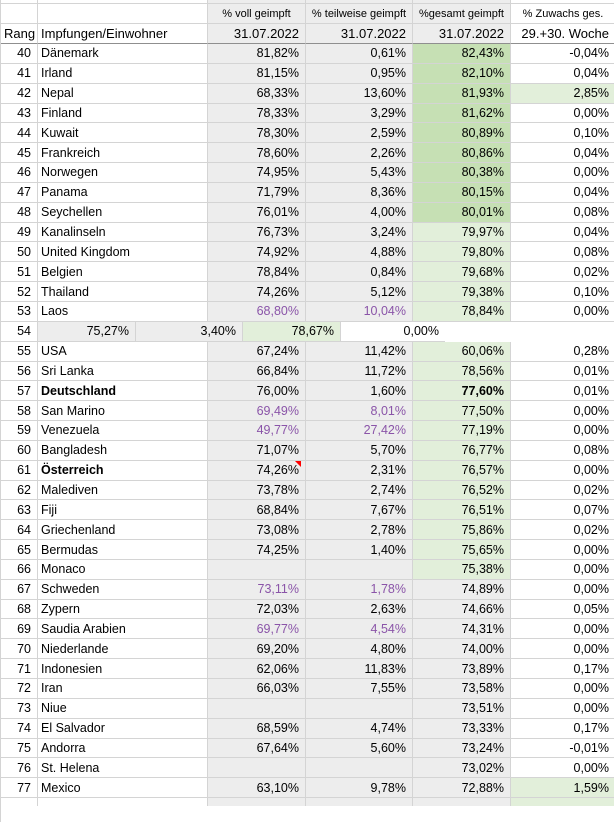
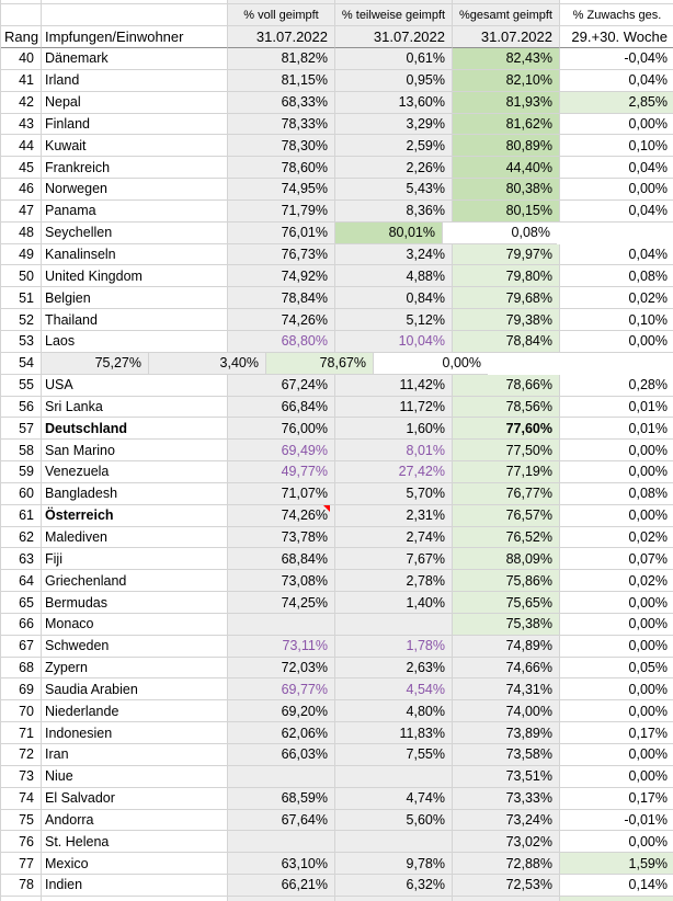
  % voll geimpft
  % teilweise geimpft
  %gesamt geimpft
  % Zuwachs ges.
  Rang
  Impfungen/Einwohner
  31.07.2022
  31.07.2022
  31.07.2022
  29.+30. Woche
  40
  Dänemark
  81,82%
  0,61%
  82,43%
  -0,04%
  41
  Irland
  81,15%
  0,95%
  82,10%
  0,04%
  42
  Nepal
  68,33%
  13,60%
  81,93%
  2,85%
  43
  Finland
  78,33%
  3,29%
  81,62%
  0,00%
  44
  Kuwait
  78,30%
  2,59%
  80,89%
  0,10%
  45
  Frankreich
  78,60%
  2,26%
- 80,86%
+ 44,40%
  0,04%
  46
  Norwegen
  74,95%
  5,43%
  80,38%
  0,00%
  47
  Panama
  71,79%
  8,36%
  80,15%
  0,04%
  48
  Seychellen
  76,01%
- 4,00%
  80,01%
  0,08%
  49
  Kanalinseln
  76,73%
  3,24%
  79,97%
  0,04%
  50
  United Kingdom
  74,92%
  4,88%
  79,80%
  0,08%
  51
  Belgien
  78,84%
  0,84%
  79,68%
  0,02%
  52
  Thailand
  74,26%
  5,12%
  79,38%
  0,10%
  53
  Laos
  68,80%
  10,04%
  78,84%
  0,00%
  54
  75,27%
  3,40%
  78,67%
  0,00%
  55
  USA
  67,24%
  11,42%
- 60,06%
+ 78,66%
  0,28%
  56
  Sri Lanka
  66,84%
  11,72%
  78,56%
  0,01%
  57
  Deutschland
  76,00%
  1,60%
  77,60%
  0,01%
  58
  San Marino
  69,49%
  8,01%
  77,50%
  0,00%
  59
  Venezuela
  49,77%
  27,42%
  77,19%
  0,00%
  60
  Bangladesh
  71,07%
  5,70%
  76,77%
  0,08%
  61
  Österreich
  74,26%
  2,31%
  76,57%
  0,00%
  62
  Malediven
  73,78%
  2,74%
  76,52%
  0,02%
  63
  Fiji
  68,84%
  7,67%
- 76,51%
+ 88,09%
  0,07%
  64
  Griechenland
  73,08%
  2,78%
  75,86%
  0,02%
  65
  Bermudas
  74,25%
  1,40%
  75,65%
  0,00%
  66
  Monaco
  75,38%
  0,00%
  67
  Schweden
  73,11%
  1,78%
  74,89%
  0,00%
  68
  Zypern
  72,03%
  2,63%
  74,66%
  0,05%
  69
  Saudia Arabien
  69,77%
  4,54%
  74,31%
  0,00%
  70
  Niederlande
  69,20%
  4,80%
  74,00%
  0,00%
  71
  Indonesien
  62,06%
  11,83%
  73,89%
  0,17%
  72
  Iran
  66,03%
  7,55%
  73,58%
  0,00%
  73
  Niue
  73,51%
  0,00%
  74
  El Salvador
  68,59%
  4,74%
  73,33%
  0,17%
  75
  Andorra
  67,64%
  5,60%
  73,24%
  -0,01%
  76
  St. Helena
  73,02%
  0,00%
  77
  Mexico
  63,10%
  9,78%
  72,88%
  1,59%
+ 78
+ Indien
+ 66,21%
+ 6,32%
+ 72,53%
+ 0,14%
